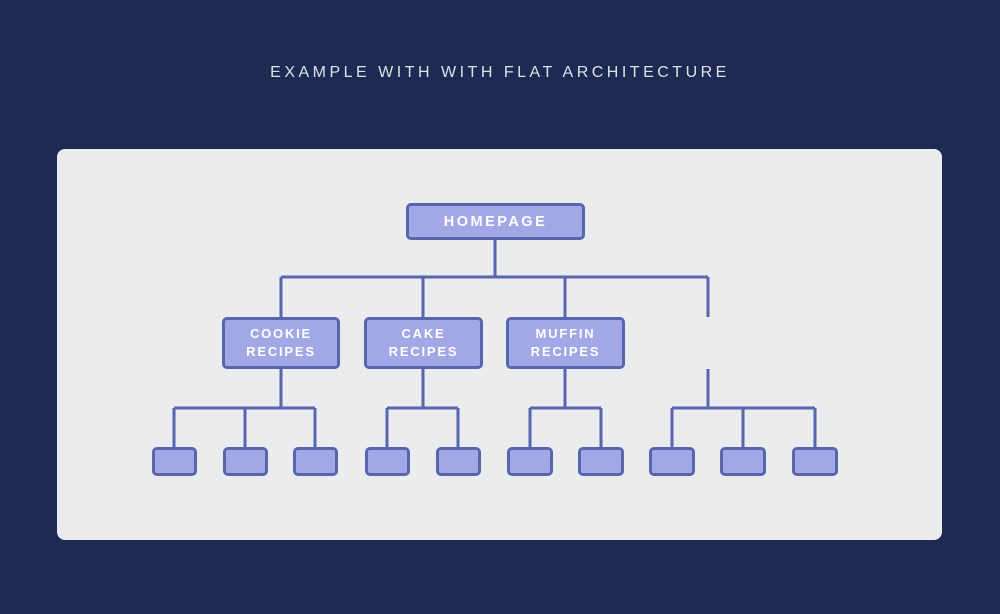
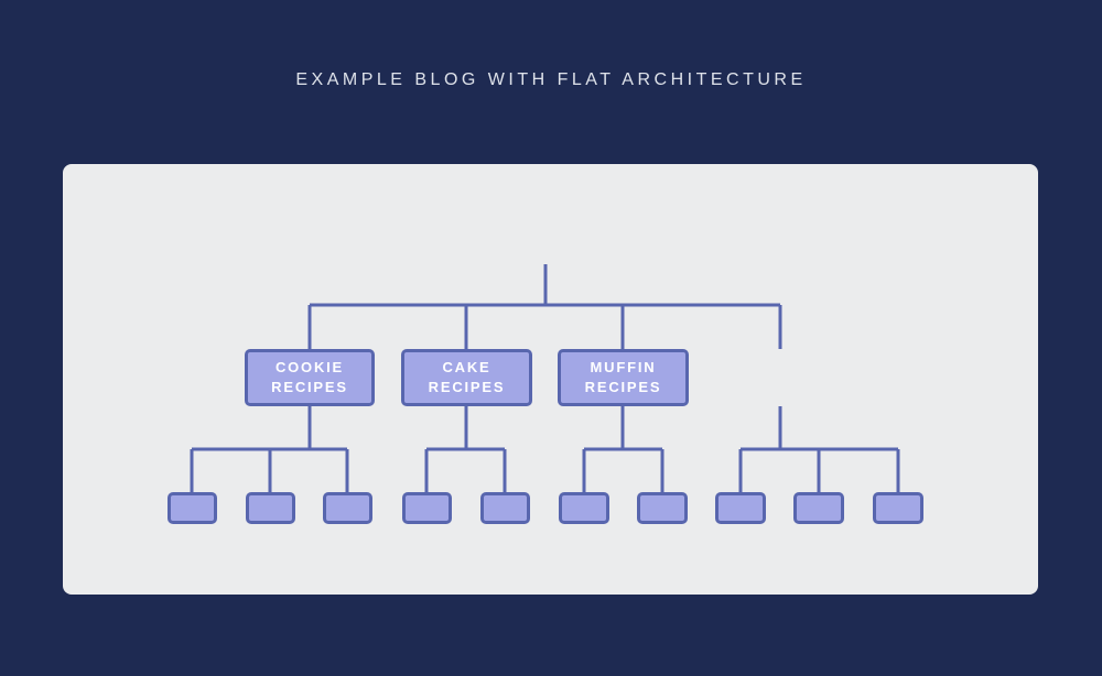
- EXAMPLE WITH WITH FLAT ARCHITECTURE
+ EXAMPLE BLOG WITH FLAT ARCHITECTURE
- HOMEPAGE
  COOKIE
  RECIPES
  CAKE
  RECIPES
  MUFFIN
  RECIPES
